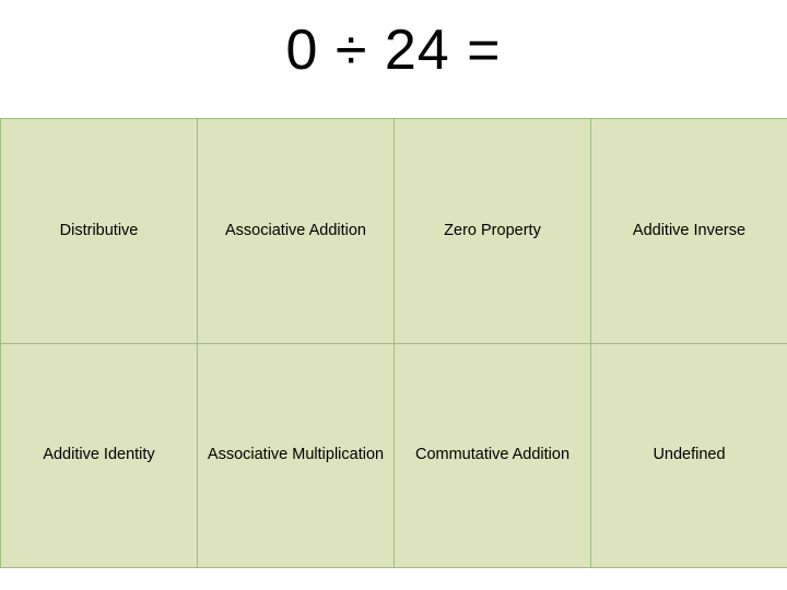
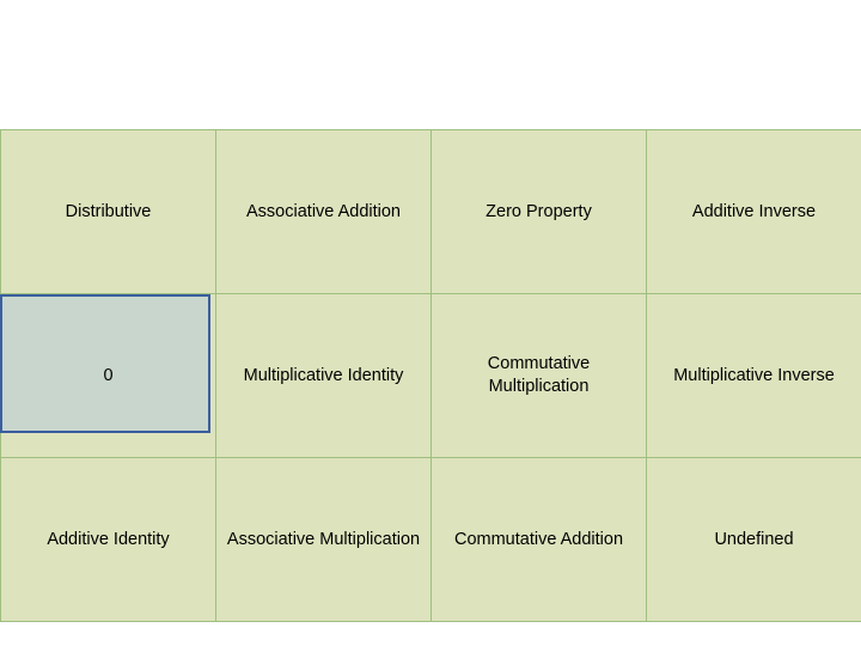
- 0 ÷ 24 =
  Distributive	Associative Addition	Zero Property	Additive Inverse
+ 0	Multiplicative Identity	Commutative Multiplication	Multiplicative Inverse
  Additive Identity	Associative Multiplication	Commutative Addition	Undefined
